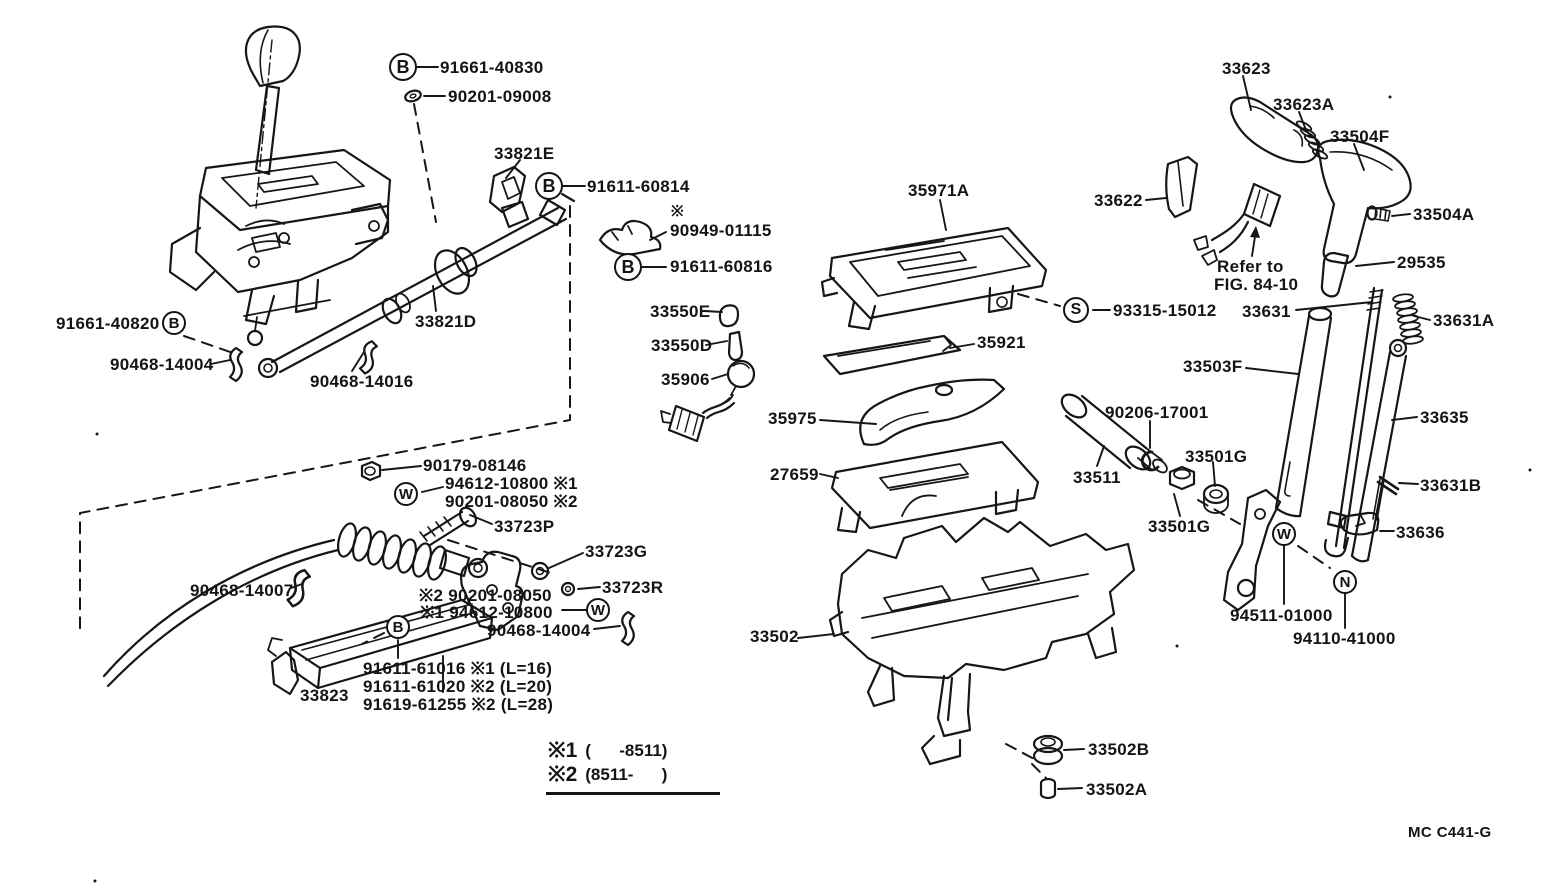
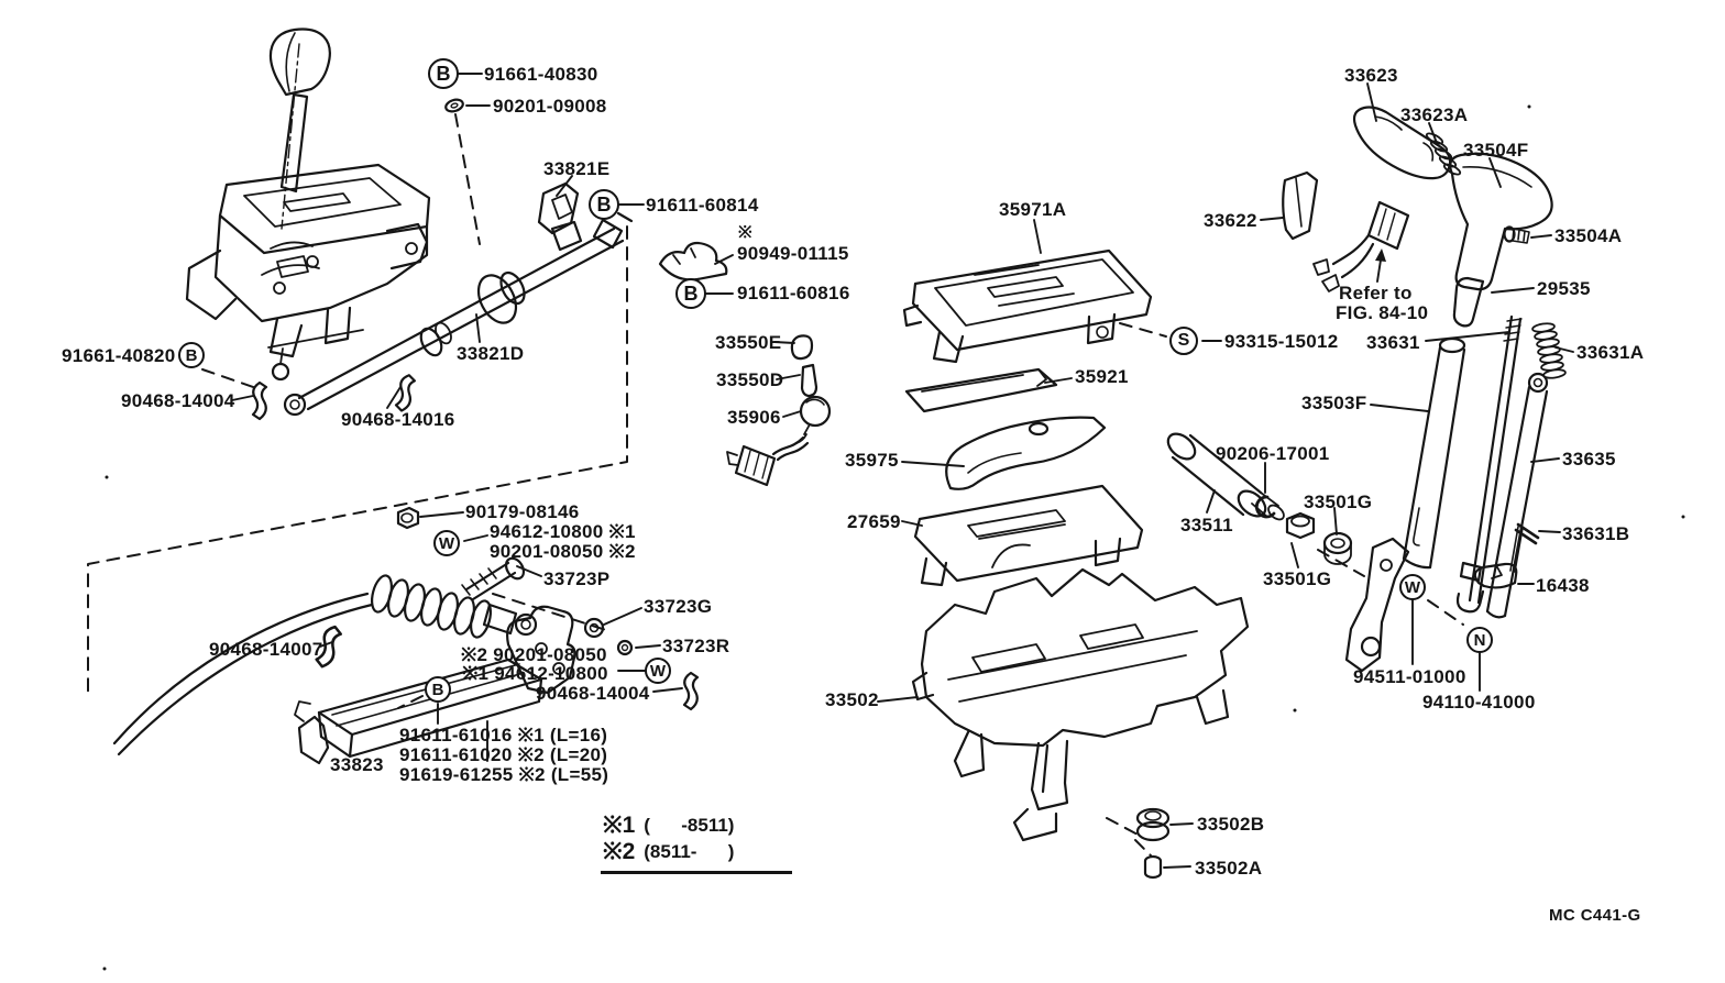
  91661-40830
  90201-09008
  33821E
  91611-60814
  ※
  90949-01115
  91611-60816
  33550E
  33550D
  35906
  91661-40820
  90468-14004
  33821D
  90468-14016
  35971A
  35921
  35975
  27659
  90179-08146
  94612-10800 ※1
  90201-08050 ※2
  33723P
  33723G
  33723R
  ※2 90201-08050
  ※1 94612-10800
  90468-14004
  90468-14007
  33823
  91611-61016 ※1 (L=16)
  91611-61020 ※2 (L=20)
- 91619-61255 ※2 (L=28)
+ 91619-61255 ※2 (L=55)
  33623
  33623A
  33504F
  33622
  33504A
  29535
  Refer to
  FIG. 84-10
  93315-15012
  33631
  33631A
  33503F
  33635
  90206-17001
  33511
  33501G
  33501G
  33631B
- 33636
+ 16438
  94511-01000
  94110-41000
  33502
  33502B
  33502A
  B
  B
  B
  B
  B
  W
  W
  W
  S
  N
  ※1
  ( -8511)
  ※2
  (8511- )
  MC C441-G
